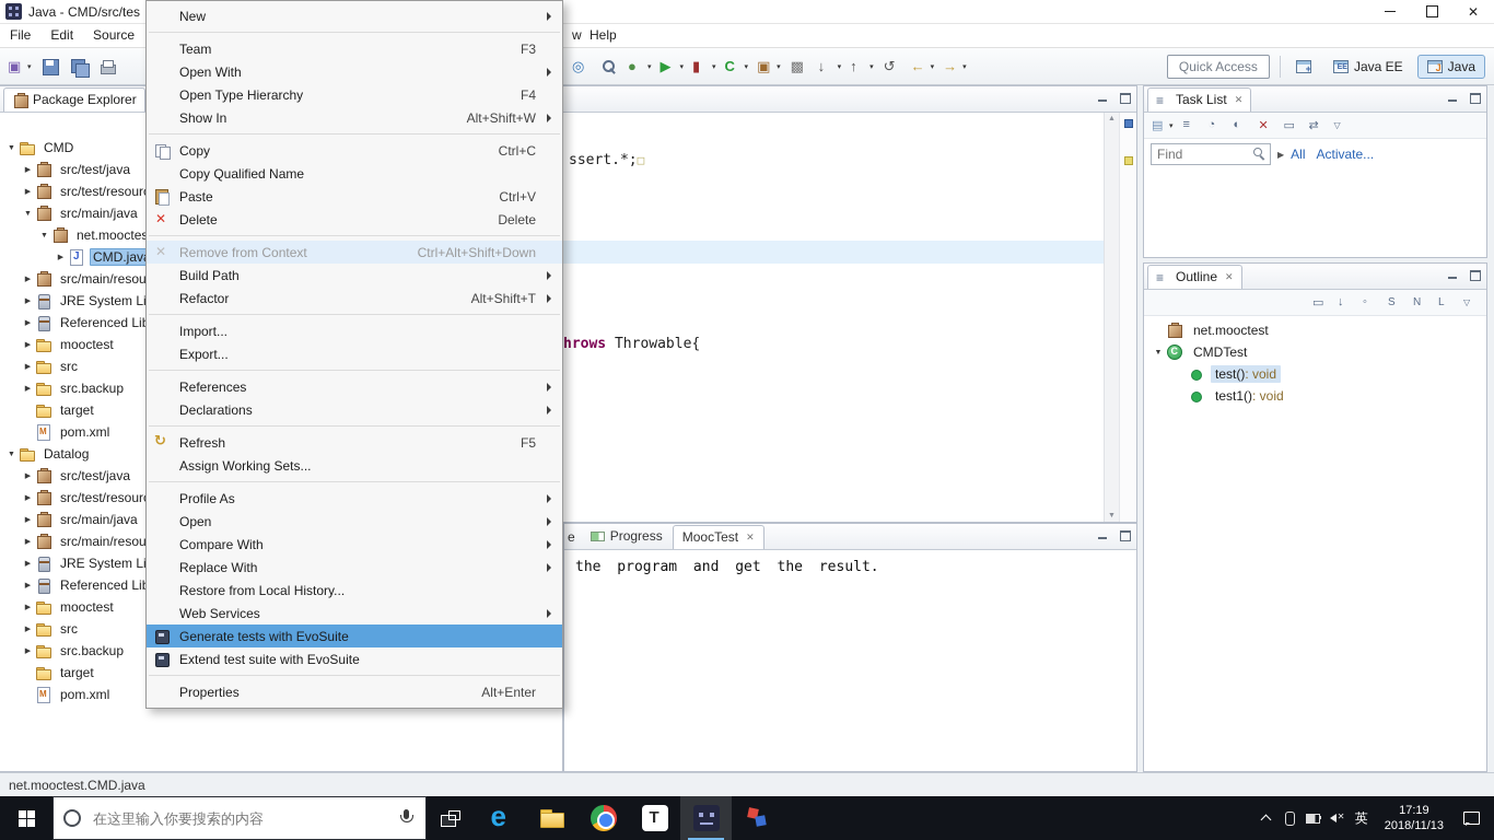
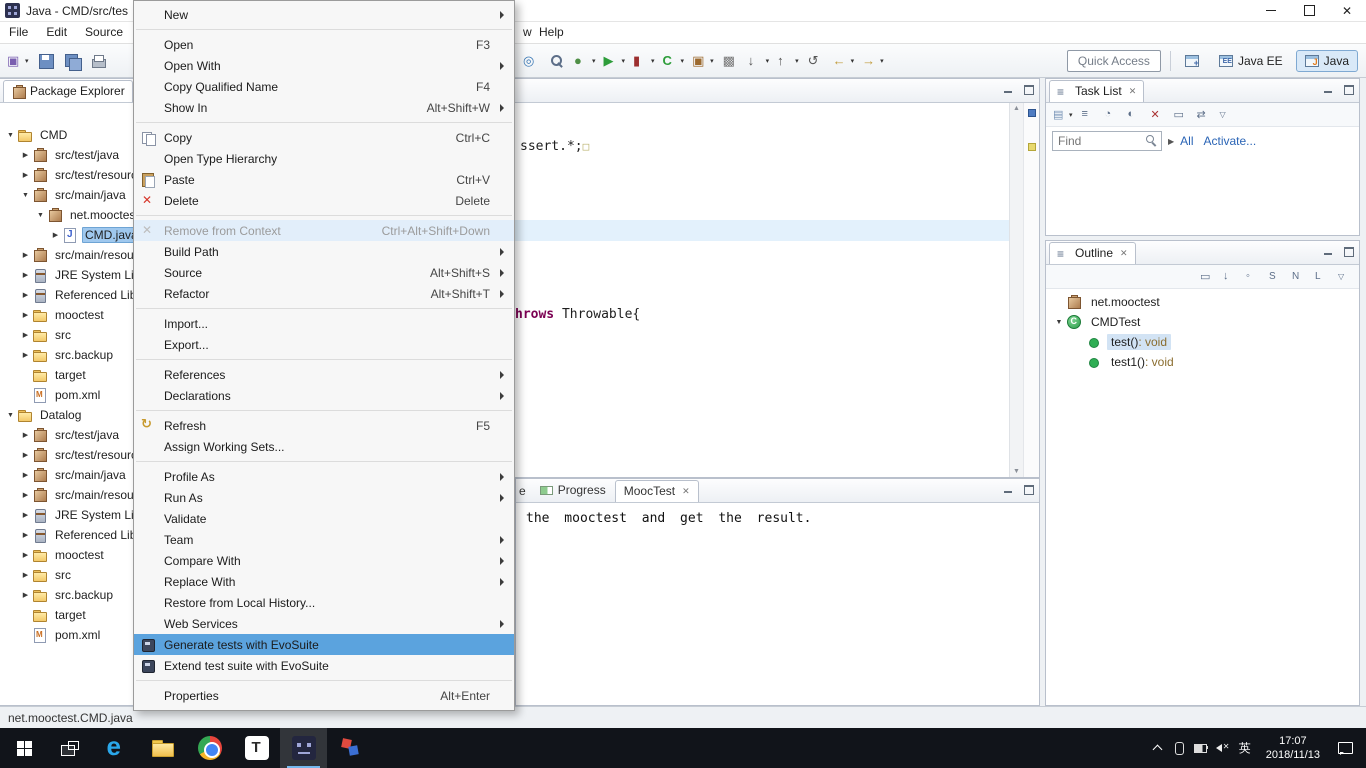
  Java - CMD/src/tes
  File Edit Source
  w
  Help
  Quick Access
  Java EE
  Java
  Package Explorer
  CMD
  src/test/java
  src/test/resour
  src/main/java
  net.moocte
  CMD.jav
  src/main/resou
  mooctest
  src
  src.backup
  target
  pom.xml
  Datalog
  src/test/java
  src/test/resour
  src/main/java
  src/main/resou
  mooctest
  src
  src.backup
  target
  pom.xml
  ssert.*;□
  hrows Throwable{
  e
  Progress
  MoocTest
  ✕
- the program and get the result.
+ the mooctest and get the result.
  Task List
  ✕
  Find
  ▶
  All
  Activate...
  Outline
  ✕
  net.mooctest
  CMDTest
  test()
  : void
  test1()
  : void
  New
- Team
+ Open
  F3
  Open With
- Open Type Hierarchy
+ Copy Qualified Name
  F4
  Show In
  Alt+Shift+W
  Copy
  Ctrl+C
- Copy Qualified Name
+ Open Type Hierarchy
  Paste
  Ctrl+V
  Delete
  Delete
  Remove from Context
  Ctrl+Alt+Shift+Down
  Build Path
+ Source
+ Alt+Shift+S
  Refactor
  Alt+Shift+T
  Import...
  Export...
  References
  Declarations
  Refresh
  F5
  Assign Working Sets...
  Profile As
+ Run As
+ Validate
- Open
+ Team
  Compare With
  Replace With
  Restore from Local History...
  Web Services
  Generate tests with EvoSuite
  Extend test suite with EvoSuite
  Properties
  Alt+Enter
  net.mooctest.CMD.java
- 在这里输入你要搜索的内容
  英
- 17:19
+ 17:07
  2018/11/13
